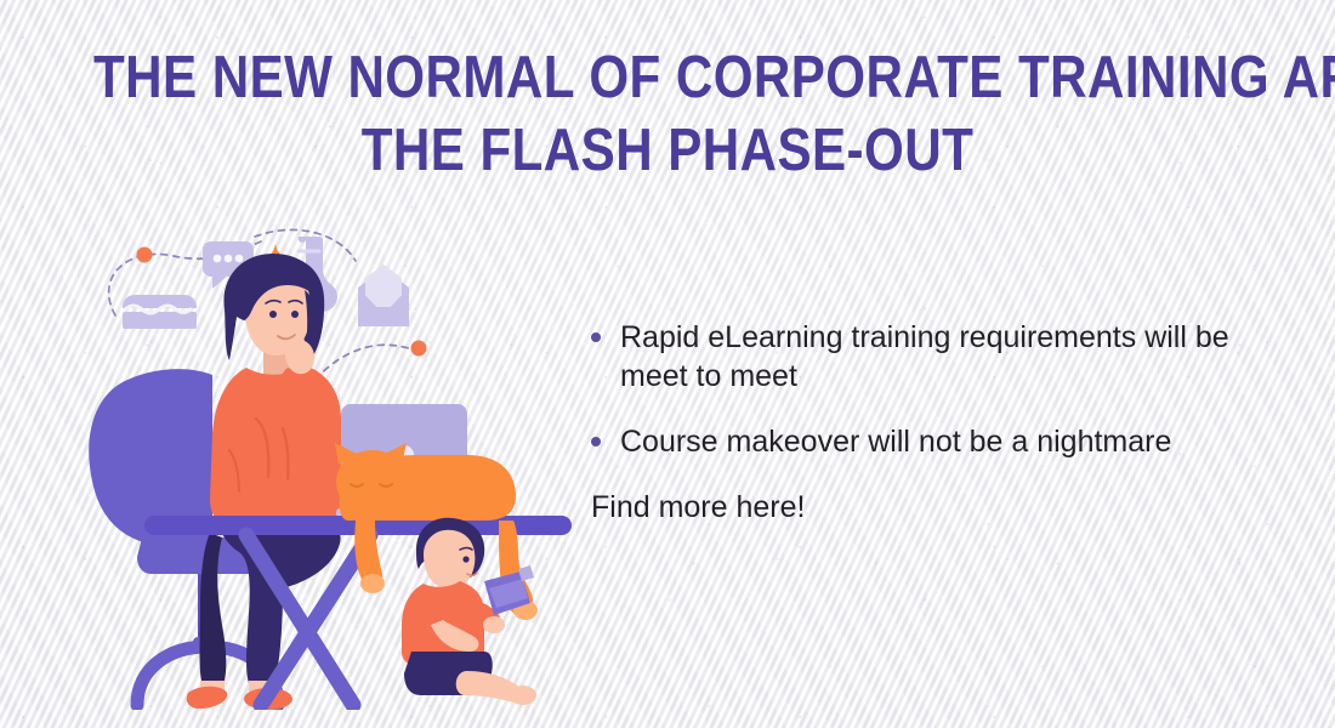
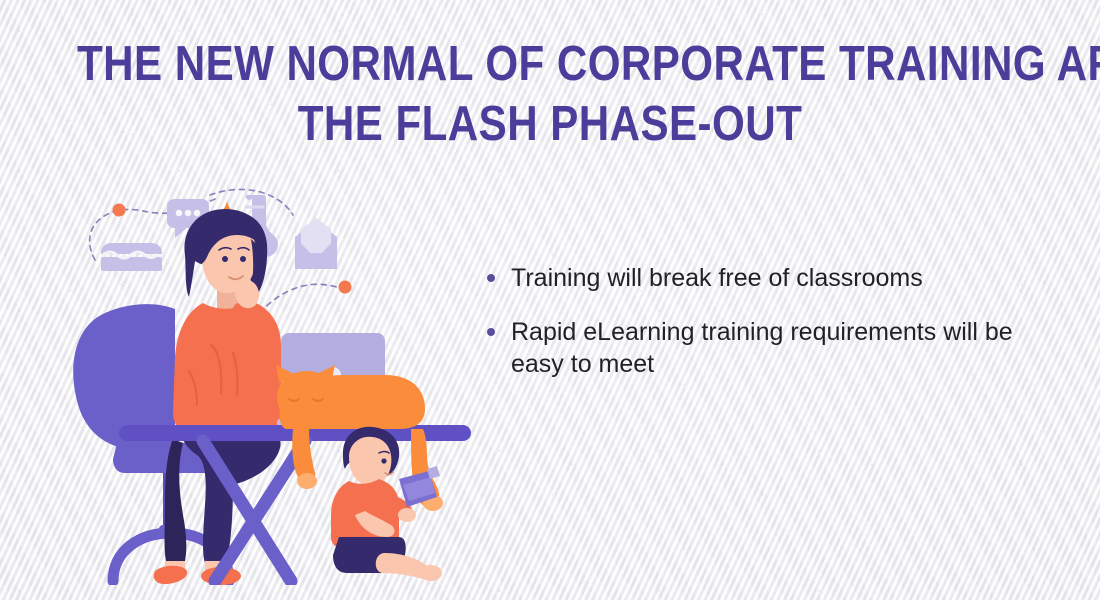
  THE NEW NORMAL OF CORPORATE TRAINING A
  THE FLASH PHASE-OUT
+ Training will break free of classrooms
- Rapid eLearning training requirements will be meet to meet
+ Rapid eLearning training requirements will be easy to meet
- Course makeover will not be a nightmare
- Find more here!
